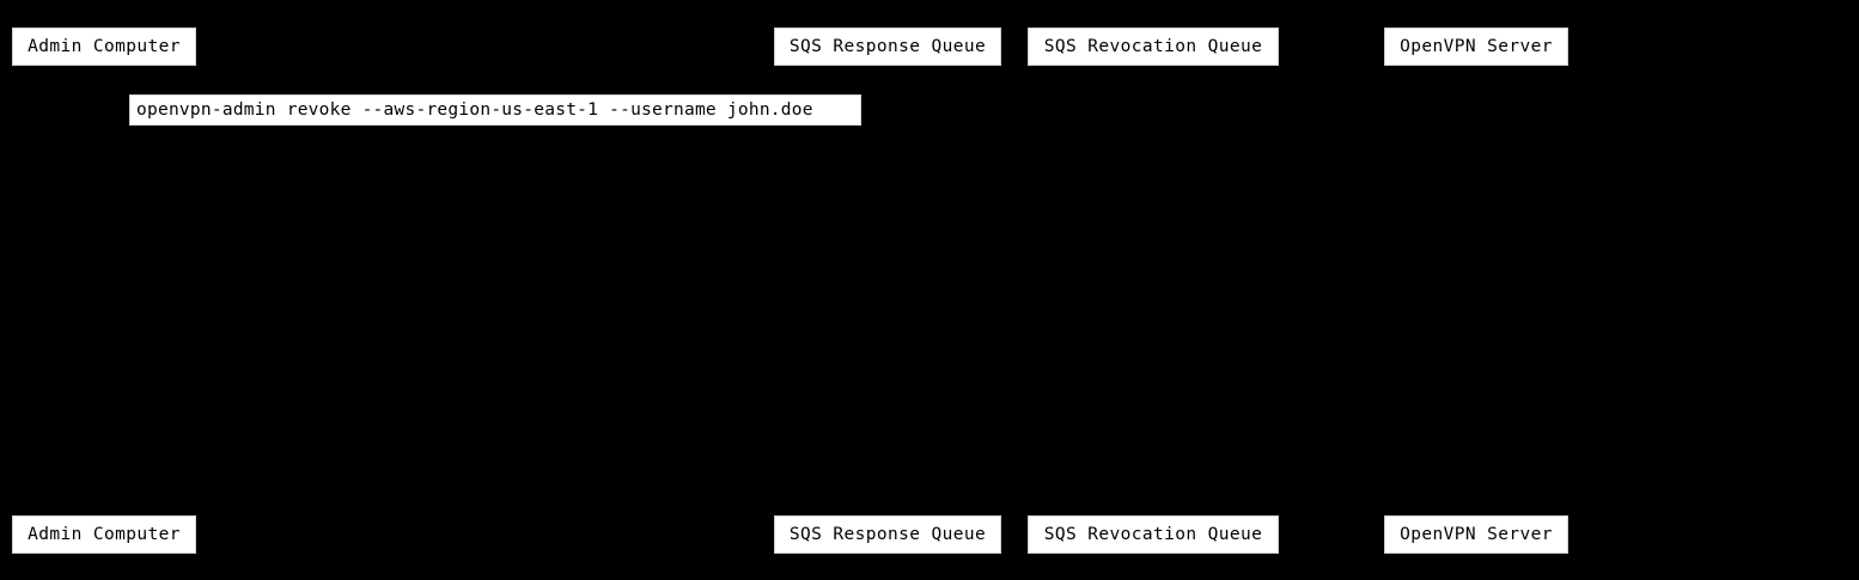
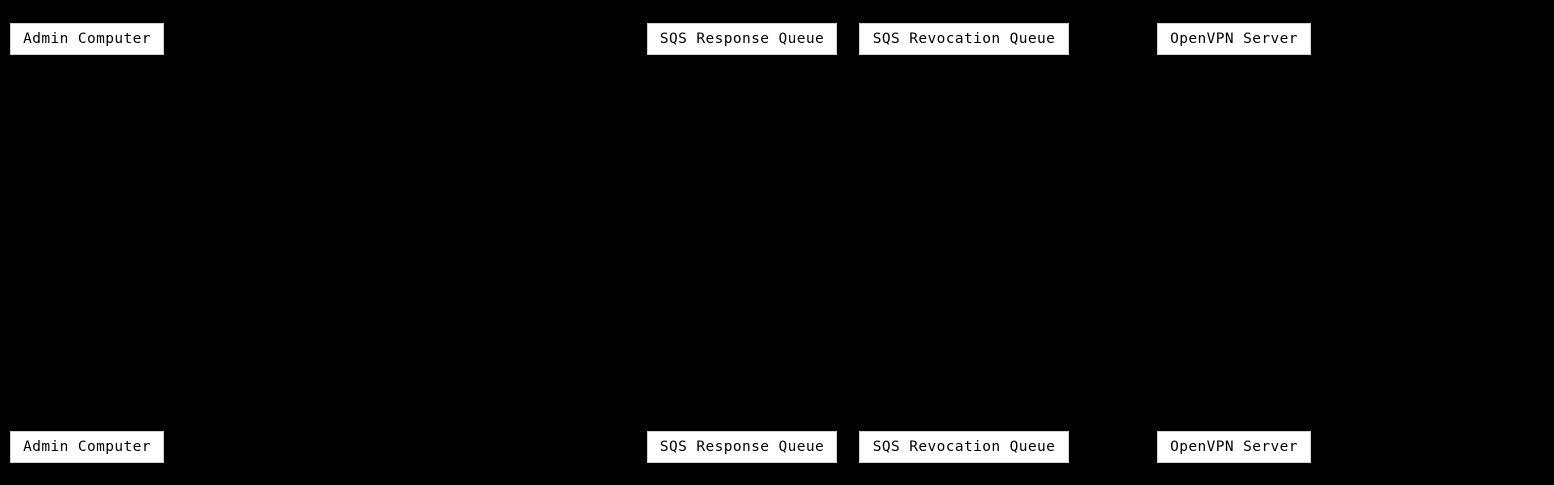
  Admin Computer
  SQS Response Queue
  SQS Revocation Queue
  OpenVPN Server
- openvpn-admin revoke --aws-region-us-east-1 --username john.doe
  Admin Computer
  SQS Response Queue
  SQS Revocation Queue
  OpenVPN Server
